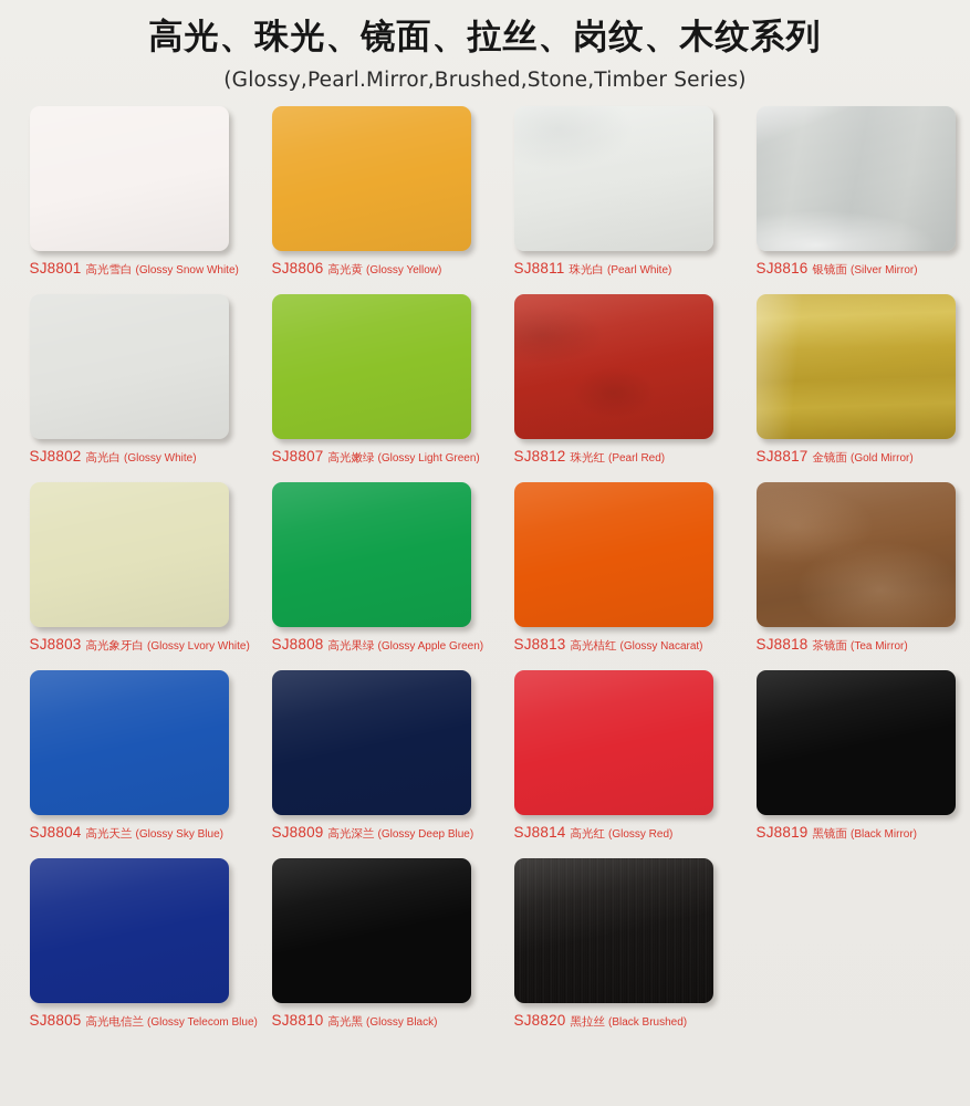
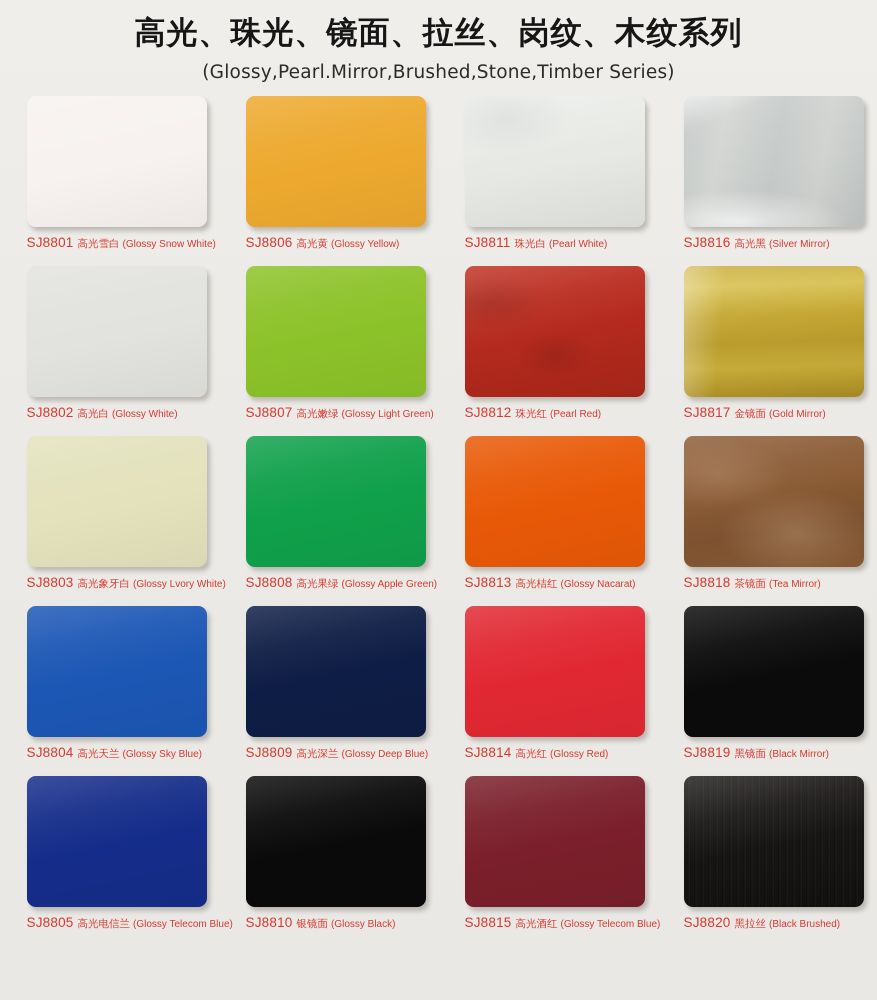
  高光、珠光、镜面、拉丝、岗纹、木纹系列
  (Glossy,Pearl.Mirror,Brushed,Stone,Timber Series)
  SJ8801 高光雪白 (Glossy Snow White)
  SJ8806 高光黄 (Glossy Yellow)
  SJ8811 珠光白 (Pearl White)
- SJ8816 银镜面 (Silver Mirror)
+ SJ8816 高光黑 (Silver Mirror)
  SJ8802 高光白 (Glossy White)
  SJ8807 高光嫩绿 (Glossy Light Green)
  SJ8812 珠光红 (Pearl Red)
  SJ8817 金镜面 (Gold Mirror)
  SJ8803 高光象牙白 (Glossy Lvory White)
  SJ8808 高光果绿 (Glossy Apple Green)
  SJ8813 高光桔红 (Glossy Nacarat)
  SJ8818 茶镜面 (Tea Mirror)
  SJ8804 高光天兰 (Glossy Sky Blue)
  SJ8809 高光深兰 (Glossy Deep Blue)
  SJ8814 高光红 (Glossy Red)
  SJ8819 黑镜面 (Black Mirror)
  SJ8805 高光电信兰 (Glossy Telecom Blue)
- SJ8810 高光黑 (Glossy Black)
+ SJ8810 银镜面 (Glossy Black)
+ SJ8815 高光酒红 (Glossy Telecom Blue)
  SJ8820 黑拉丝 (Black Brushed)
